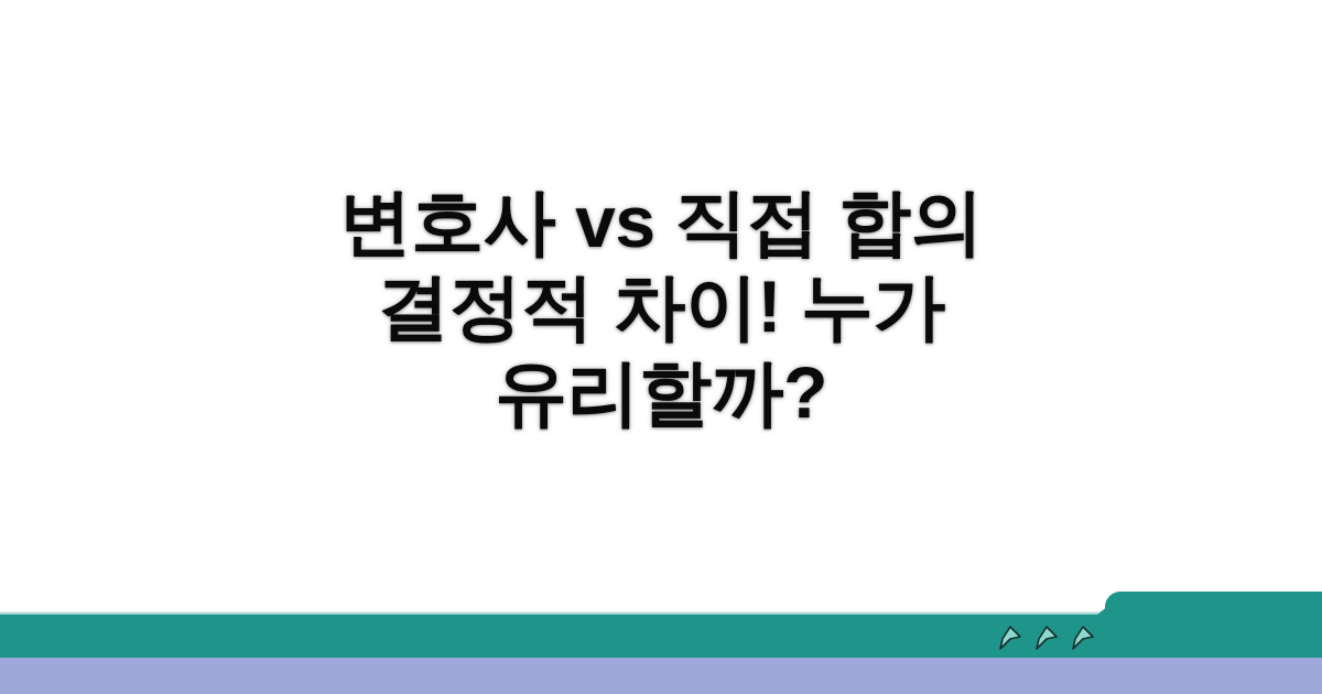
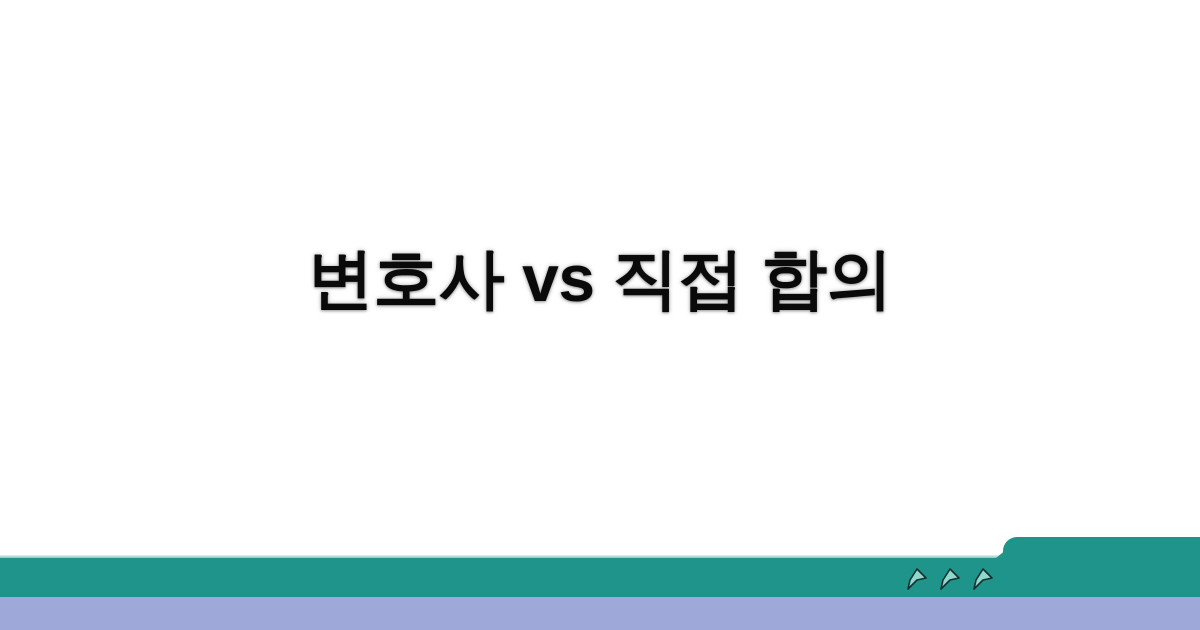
  변호사 vs 직접 합의
- 결정적 차이! 누가
- 유리할까?
